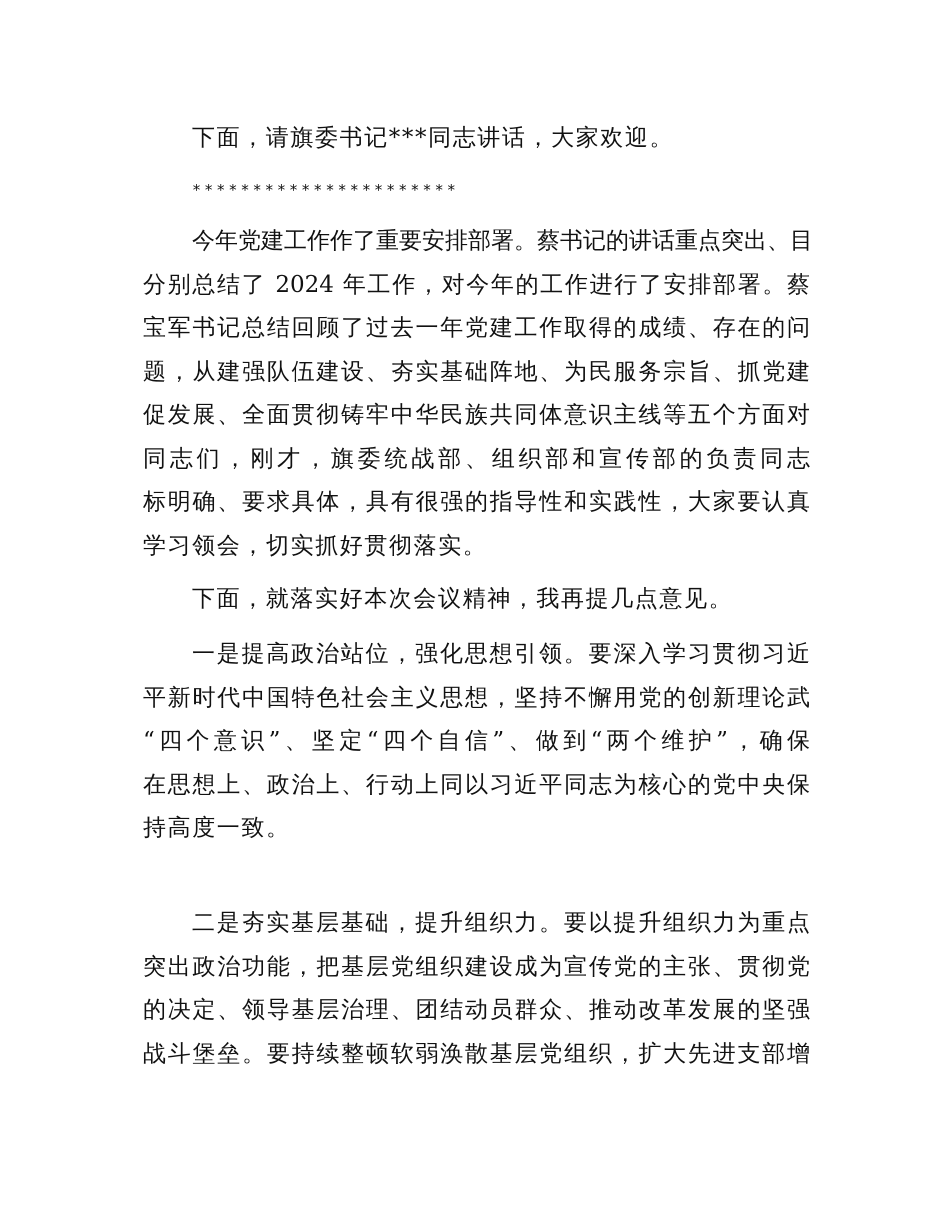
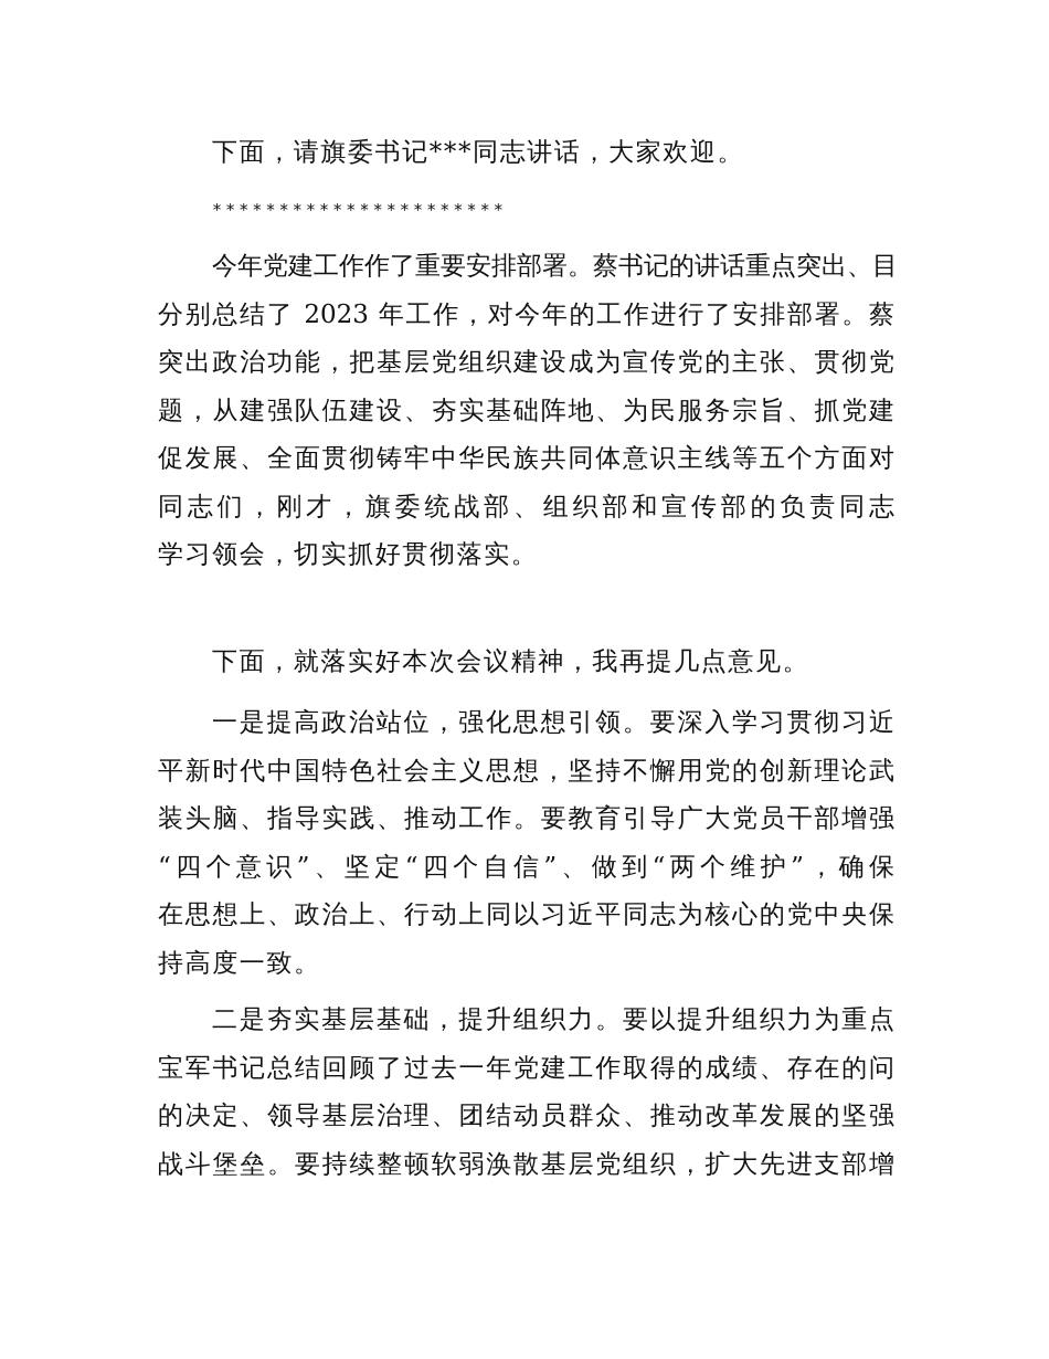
  下面，请旗委书记***同志讲话，大家欢迎。
  **********************
  今年党建工作作了重要安排部署。蔡书记的讲话重点突出、目
- 分别总结了 2024 年工作，对今年的工作进行了安排部署。蔡
+ 分别总结了 2023 年工作，对今年的工作进行了安排部署。蔡
- 宝军书记总结回顾了过去一年党建工作取得的成绩、存在的问
+ 突出政治功能，把基层党组织建设成为宣传党的主张、贯彻党
  题，从建强队伍建设、夯实基础阵地、为民服务宗旨、抓党建
  促发展、全面贯彻铸牢中华民族共同体意识主线等五个方面对
  同志们，刚才，旗委统战部、组织部和宣传部的负责同志
- 标明确、要求具体，具有很强的指导性和实践性，大家要认真
  学习领会，切实抓好贯彻落实。
  下面，就落实好本次会议精神，我再提几点意见。
  一是提高政治站位，强化思想引领。要深入学习贯彻习近
  平新时代中国特色社会主义思想，坚持不懈用党的创新理论武
+ 装头脑、指导实践、推动工作。要教育引导广大党员干部增强
  “四个意识”、坚定“四个自信”、做到“两个维护”，确保
  在思想上、政治上、行动上同以习近平同志为核心的党中央保
  持高度一致。
  二是夯实基层基础，提升组织力。要以提升组织力为重点
- 突出政治功能，把基层党组织建设成为宣传党的主张、贯彻党
+ 宝军书记总结回顾了过去一年党建工作取得的成绩、存在的问
  的决定、领导基层治理、团结动员群众、推动改革发展的坚强
  战斗堡垒。要持续整顿软弱涣散基层党组织，扩大先进支部增
